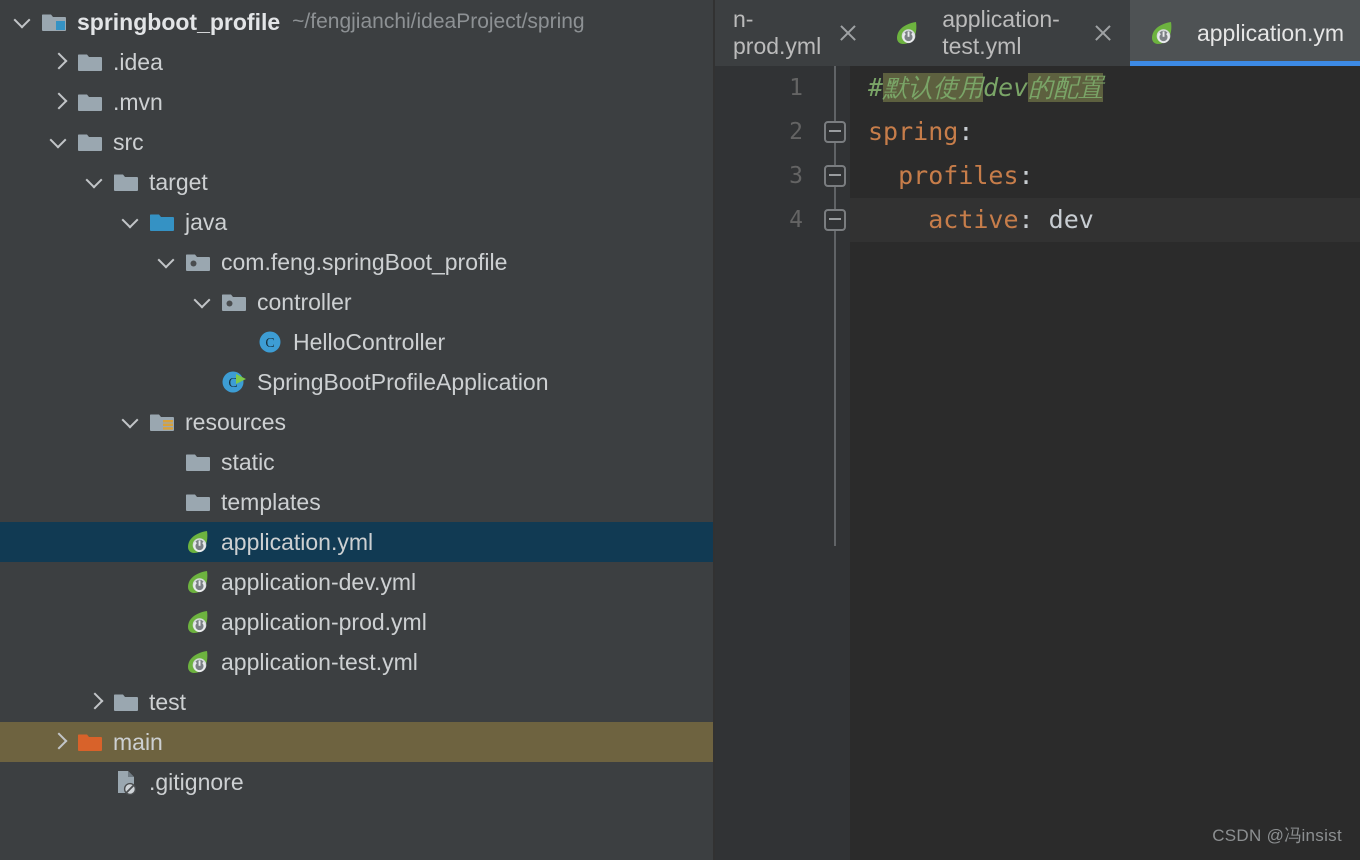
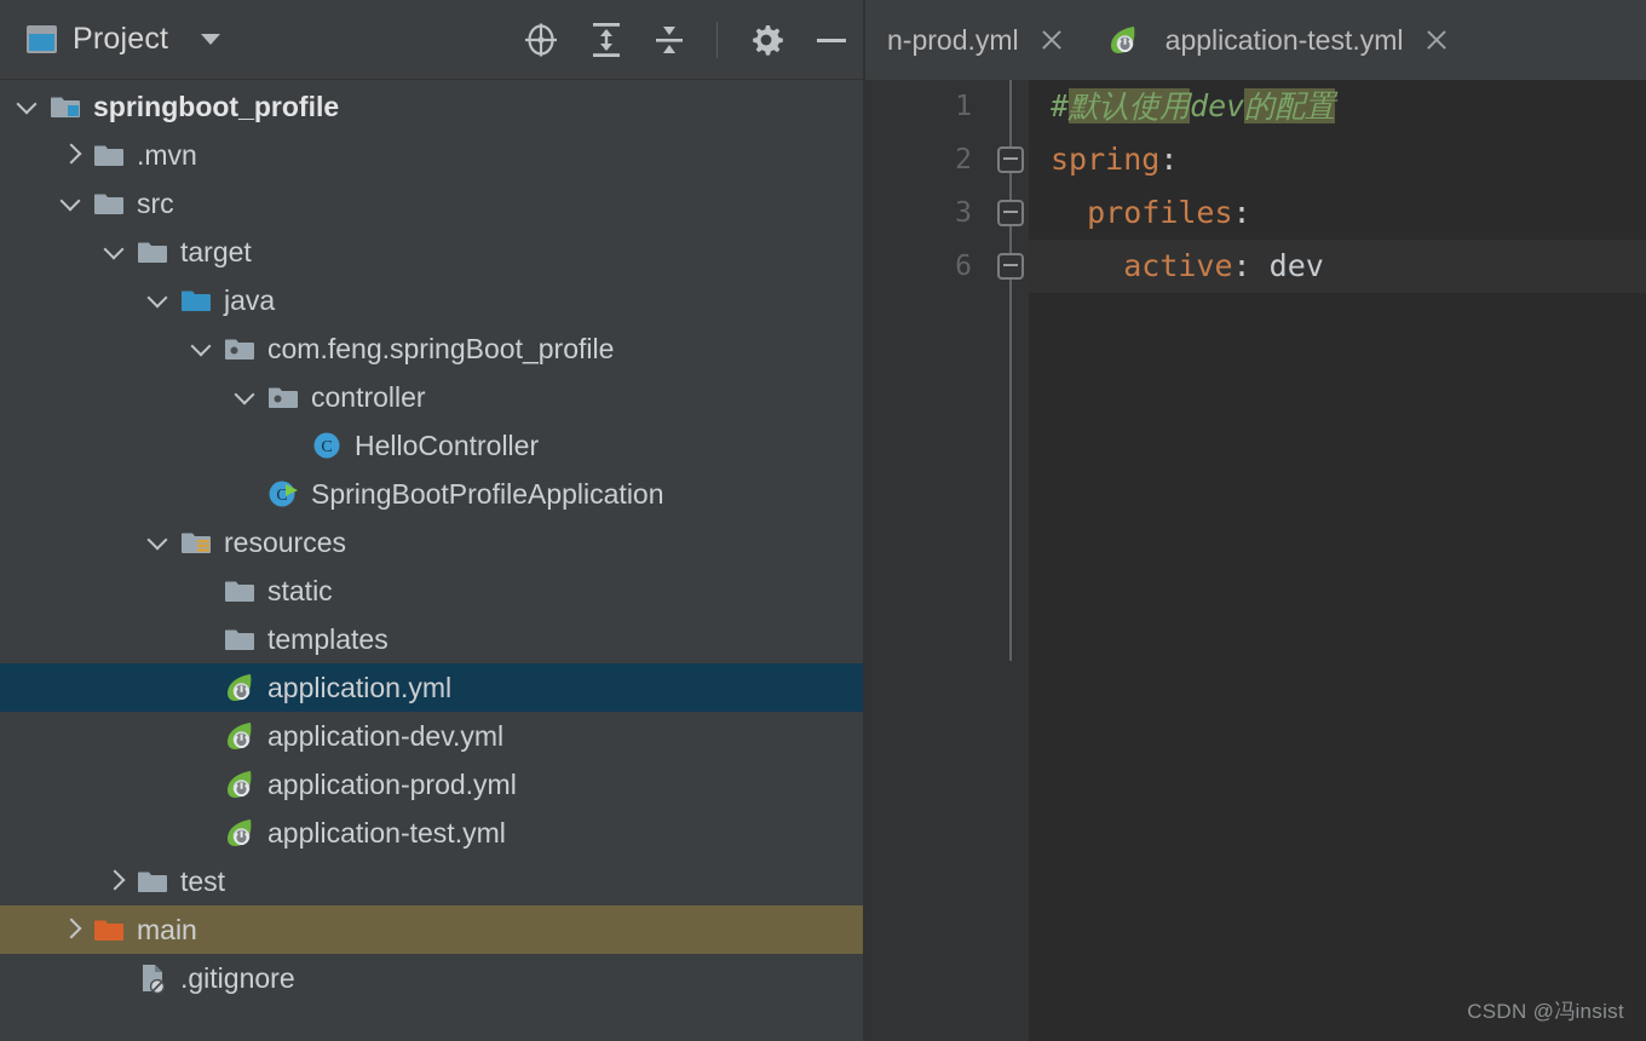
+ Project
  springboot_profile
- ~/fengjianchi/ideaProject/spring
- .idea
  .mvn
  src
  target
  java
  com.feng.springBoot_profile
  controller
  C
  HelloController
  C
  SpringBootProfileApplication
  resources
  static
  templates
  application.yml
  application-dev.yml
  application-prod.yml
  application-test.yml
  test
  main
  .gitignore
  n-prod.yml
  application-test.yml
- application.ym
  1
  2
  3
- 4
+ 6
  #默认使用dev的配置
  spring:
  profiles:
  active: dev
  CSDN @冯insist
